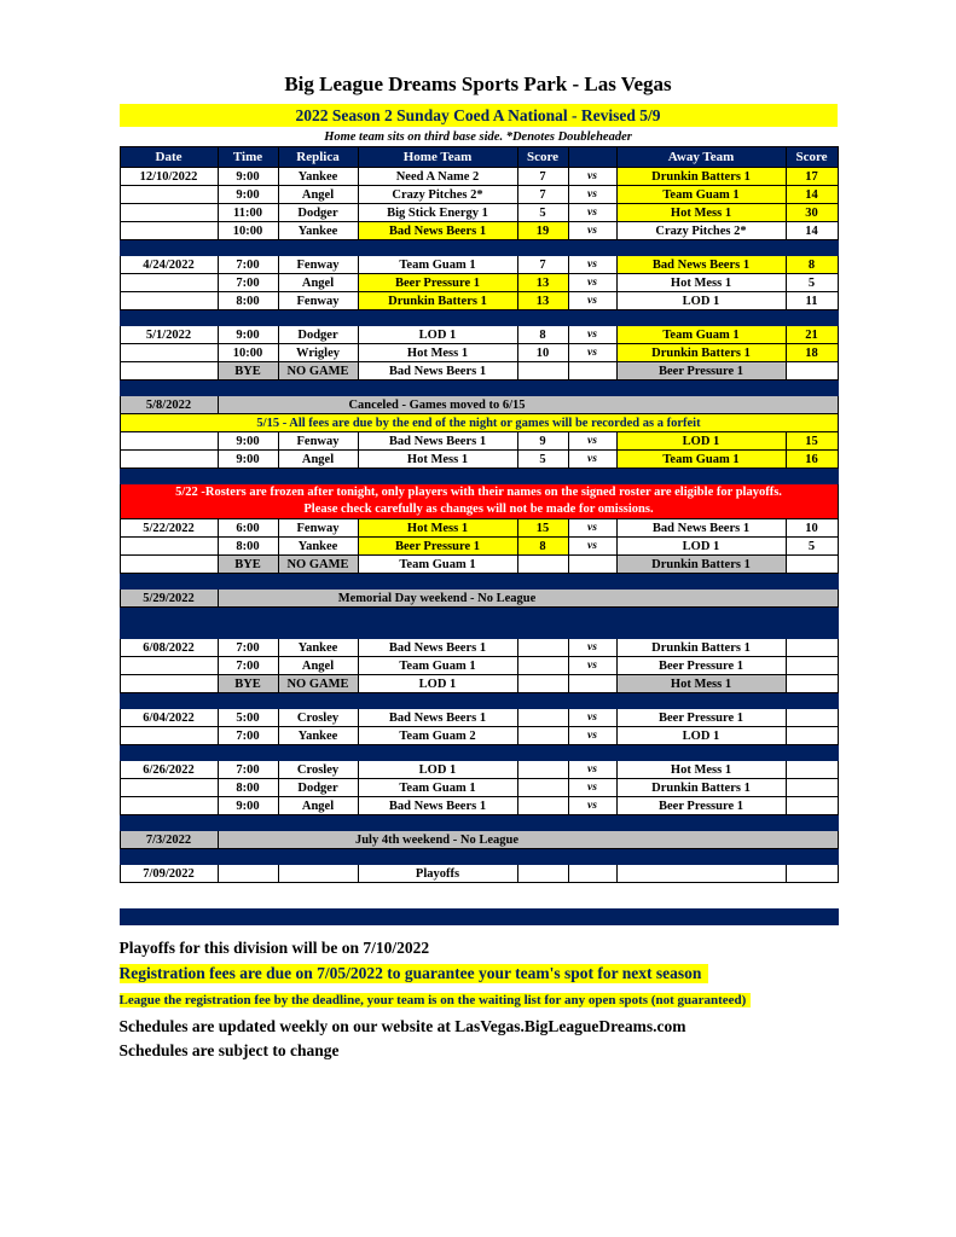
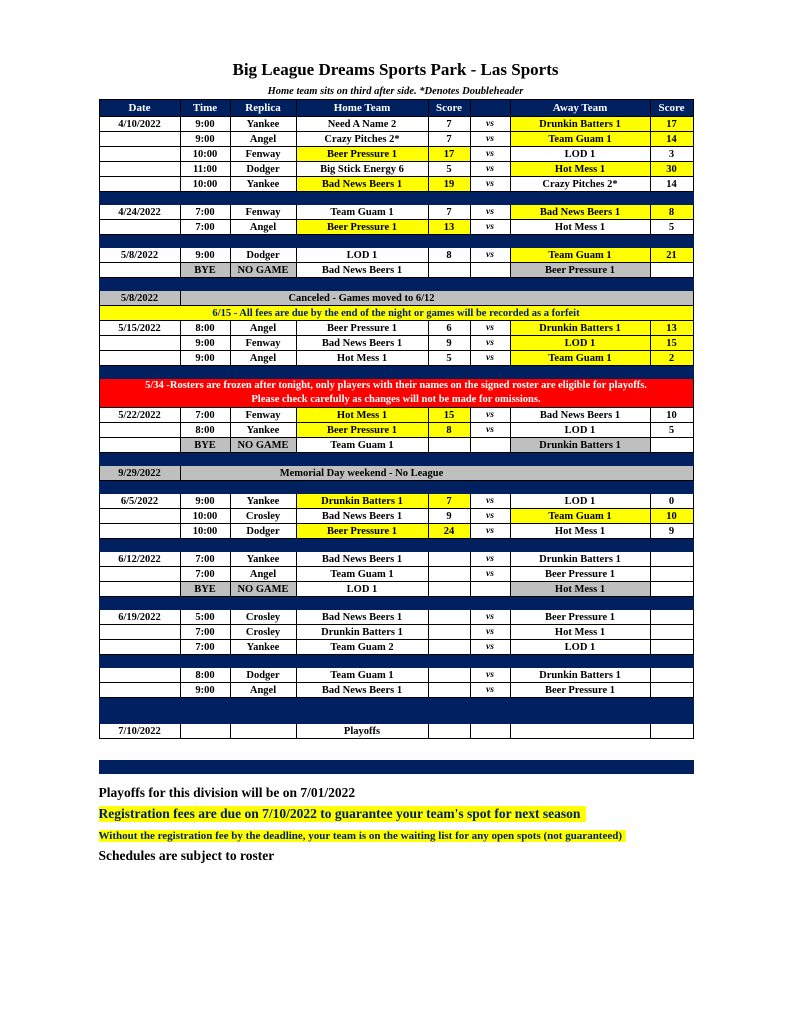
- Big League Dreams Sports Park - Las Vegas
+ Big League Dreams Sports Park - Las Sports
- 2022 Season 2 Sunday Coed A National - Revised 5/9
- Home team sits on third base side. *Denotes Doubleheader
+ Home team sits on third after side. *Denotes Doubleheader
  Date	Time	Replica	Home Team	Score		Away Team	Score
- 12/10/2022	9:00	Yankee	Need A Name 2	7	vs	Drunkin Batters 1	17
+ 4/10/2022	9:00	Yankee	Need A Name 2	7	vs	Drunkin Batters 1	17
  	9:00	Angel	Crazy Pitches 2*	7	vs	Team Guam 1	14
+ 	10:00	Fenway	Beer Pressure 1	17	vs	LOD 1	3
- 	11:00	Dodger	Big Stick Energy 1	5	vs	Hot Mess 1	30
+ 	11:00	Dodger	Big Stick Energy 6	5	vs	Hot Mess 1	30
  	10:00	Yankee	Bad News Beers 1	19	vs	Crazy Pitches 2*	14
  4/24/2022	7:00	Fenway	Team Guam 1	7	vs	Bad News Beers 1	8
  	7:00	Angel	Beer Pressure 1	13	vs	Hot Mess 1	5
- 	8:00	Fenway	Drunkin Batters 1	13	vs	LOD 1	11
- 5/1/2022	9:00	Dodger	LOD 1	8	vs	Team Guam 1	21
+ 5/8/2022	9:00	Dodger	LOD 1	8	vs	Team Guam 1	21
- 	10:00	Wrigley	Hot Mess 1	10	vs	Drunkin Batters 1	18
  	BYE	NO GAME	Bad News Beers 1			Beer Pressure 1
- 5/8/2022	Canceled - Games moved to 6/15
+ 5/8/2022	Canceled - Games moved to 6/12
- 5/15 - All fees are due by the end of the night or games will be recorded as a forfeit
+ 6/15 - All fees are due by the end of the night or games will be recorded as a forfeit
+ 5/15/2022	8:00	Angel	Beer Pressure 1	6	vs	Drunkin Batters 1	13
  	9:00	Fenway	Bad News Beers 1	9	vs	LOD 1	15
- 	9:00	Angel	Hot Mess 1	5	vs	Team Guam 1	16
+ 	9:00	Angel	Hot Mess 1	5	vs	Team Guam 1	2
- 5/22 -Rosters are frozen after tonight, only players with their names on the signed roster are eligible for playoffs.Please check carefully as changes will not be made for omissions.
+ 5/34 -Rosters are frozen after tonight, only players with their names on the signed roster are eligible for playoffs.Please check carefully as changes will not be made for omissions.
- 5/22/2022	6:00	Fenway	Hot Mess 1	15	vs	Bad News Beers 1	10
+ 5/22/2022	7:00	Fenway	Hot Mess 1	15	vs	Bad News Beers 1	10
  	8:00	Yankee	Beer Pressure 1	8	vs	LOD 1	5
  	BYE	NO GAME	Team Guam 1			Drunkin Batters 1
- 5/29/2022	Memorial Day weekend - No League
+ 9/29/2022	Memorial Day weekend - No League
+ 6/5/2022	9:00	Yankee	Drunkin Batters 1	7	vs	LOD 1	0
+ 	10:00	Crosley	Bad News Beers 1	9	vs	Team Guam 1	10
+ 	10:00	Dodger	Beer Pressure 1	24	vs	Hot Mess 1	9
- 6/08/2022	7:00	Yankee	Bad News Beers 1		vs	Drunkin Batters 1
+ 6/12/2022	7:00	Yankee	Bad News Beers 1		vs	Drunkin Batters 1
  	7:00	Angel	Team Guam 1		vs	Beer Pressure 1
  	BYE	NO GAME	LOD 1			Hot Mess 1
- 6/04/2022	5:00	Crosley	Bad News Beers 1		vs	Beer Pressure 1
+ 6/19/2022	5:00	Crosley	Bad News Beers 1		vs	Beer Pressure 1
+ 	7:00	Crosley	Drunkin Batters 1		vs	Hot Mess 1
  	7:00	Yankee	Team Guam 2		vs	LOD 1
- 6/26/2022	7:00	Crosley	LOD 1		vs	Hot Mess 1
  	8:00	Dodger	Team Guam 1		vs	Drunkin Batters 1
  	9:00	Angel	Bad News Beers 1		vs	Beer Pressure 1
- 7/3/2022	July 4th weekend - No League
- 7/09/2022			Playoffs
+ 7/10/2022			Playoffs
- Playoffs for this division will be on 7/10/2022
+ Playoffs for this division will be on 7/01/2022
- Registration fees are due on 7/05/2022 to guarantee your team's spot for next season
+ Registration fees are due on 7/10/2022 to guarantee your team's spot for next season
- League the registration fee by the deadline, your team is on the waiting list for any open spots (not guaranteed)
+ Without the registration fee by the deadline, your team is on the waiting list for any open spots (not guaranteed)
- Schedules are updated weekly on our website at LasVegas.BigLeagueDreams.com
- Schedules are subject to change
+ Schedules are subject to roster
